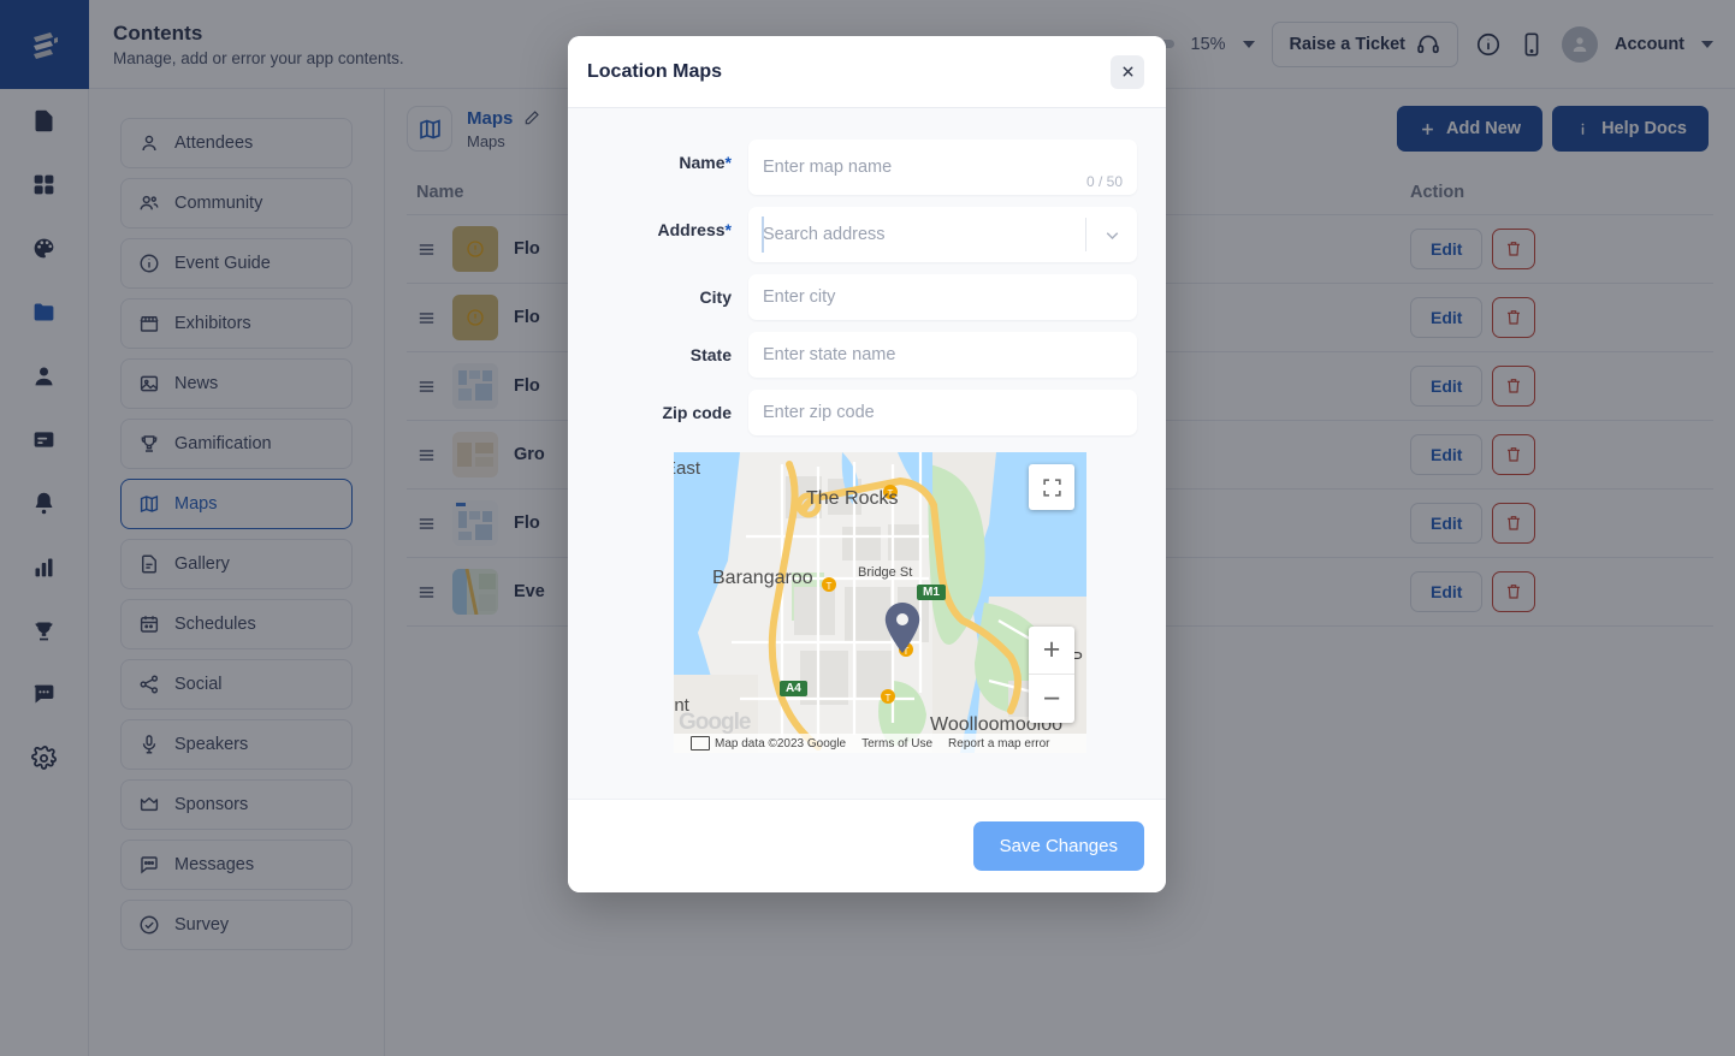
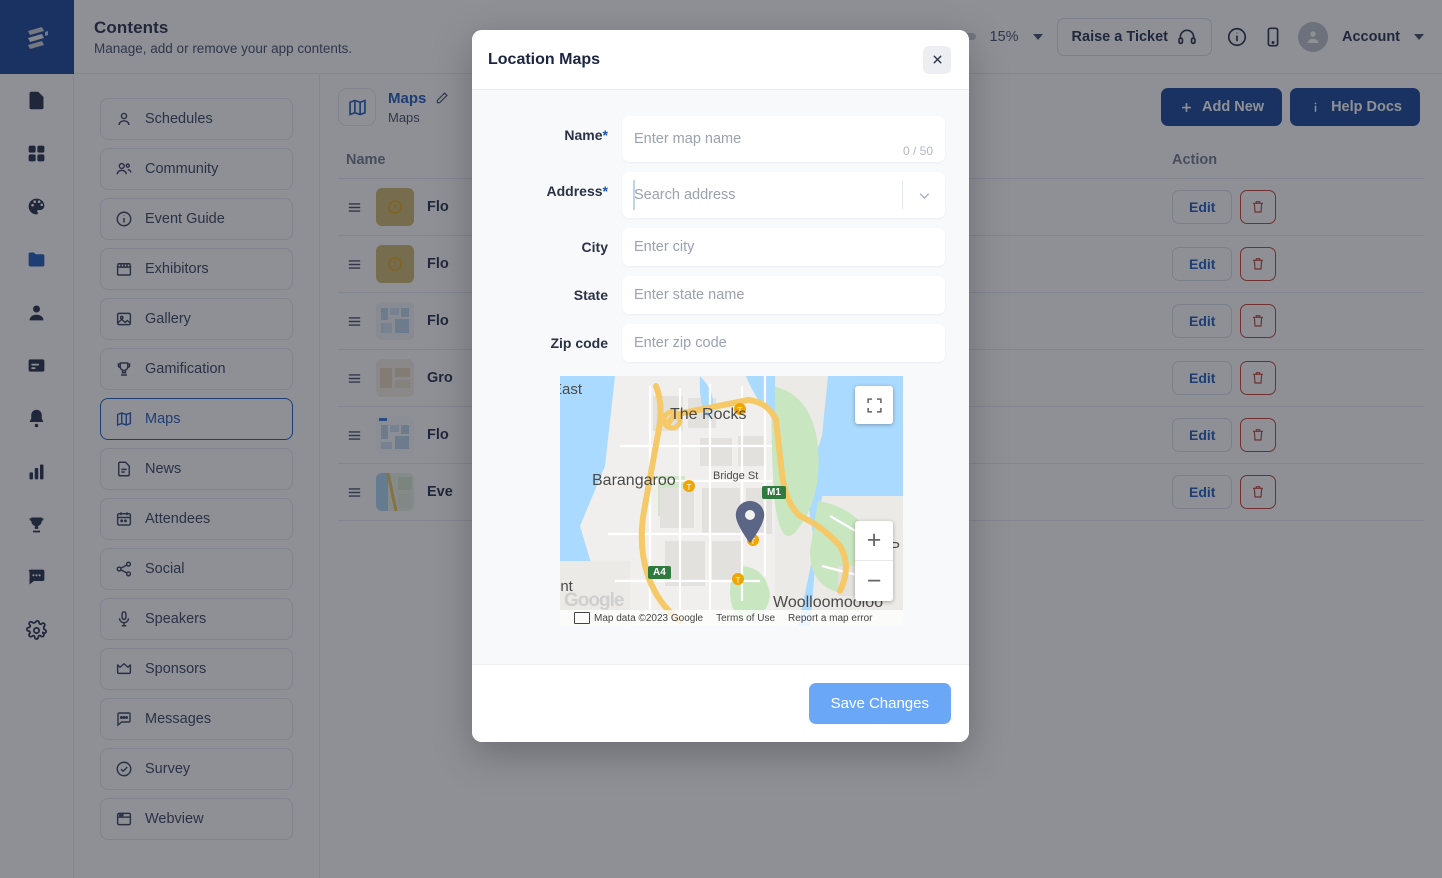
  Contents
- Manage, add or error your app contents.
+ Manage, add or remove your app contents.
  15%
  Raise a Ticket
  Account
- Attendees
+ Schedules
  Community
  Event Guide
  Exhibitors
- News
+ Gallery
  Gamification
  Maps
- Gallery
+ News
- Schedules
+ Attendees
  Social
  Speakers
  Sponsors
  Messages
  Survey
+ Webview
  Maps
  Maps
  Add New
  Help Docs
  Name	Action
  Flo	Edit
  Flo	Edit
  Flo	Edit
  Gro	Edit
  Flo	Edit
  Eve	Edit
  Location Maps
  Name*
  Enter map name
  0 / 50
  Address*
  Search address
  City
  Enter city
  State
  Enter state name
  Zip code
  Enter zip code
  T
  T
  T
  T
  ast
  The Rocks
  Barangaroo
  Bridge St
  Woolloomooloo
  P
  M1
  A4
  +
  −
  Google
  Map data ©2023 Google
  Terms of Use
  Report a map error
  Save Changes
